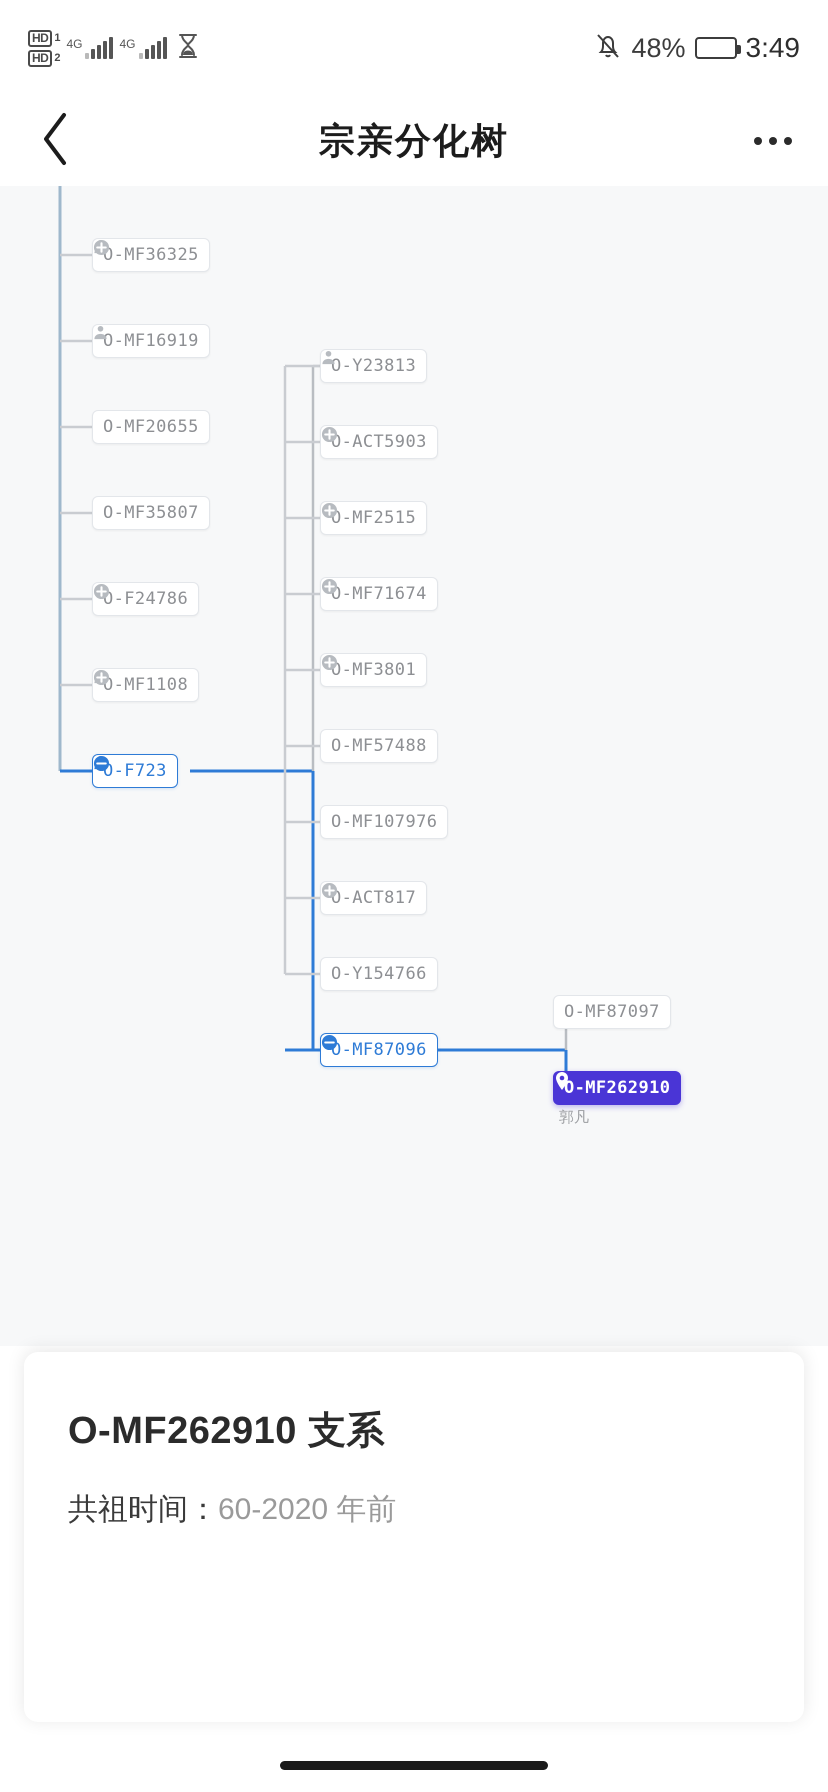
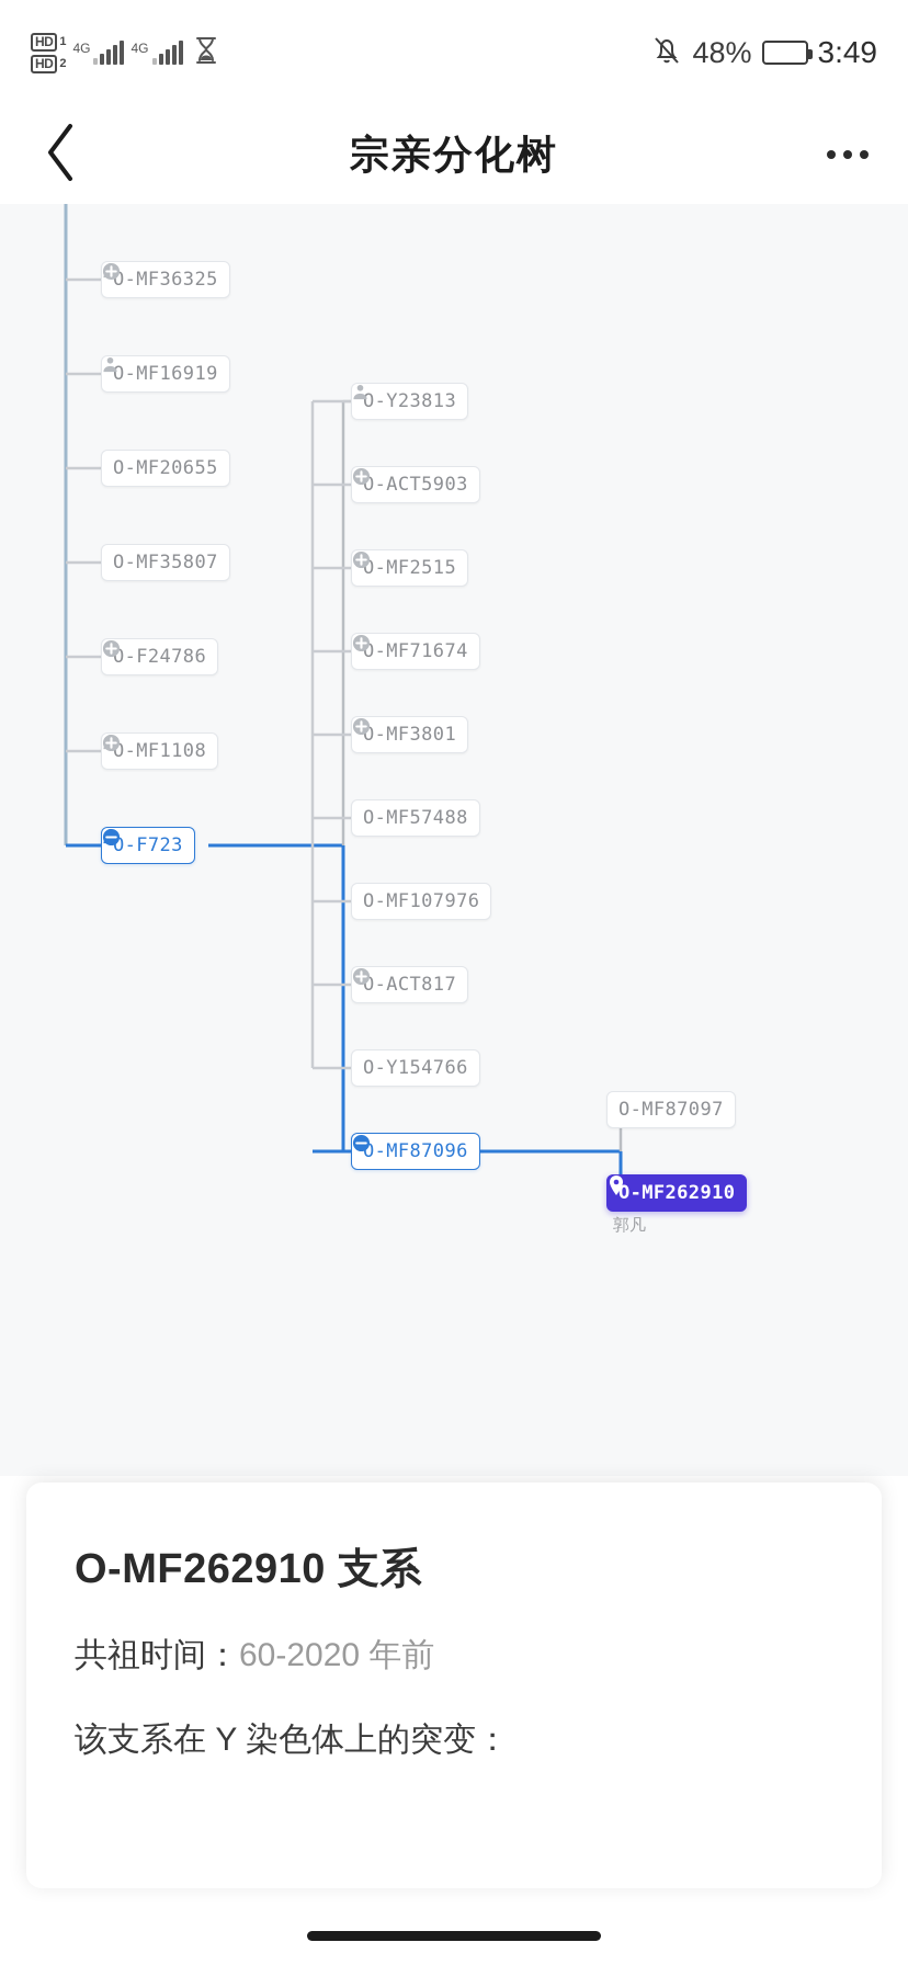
  HD
  1
  HD
  2
  4G
  4G
  48%
  3:49
  宗亲分化树
  O-MF36325
  O-MF16919
  O-MF20655
  O-MF35807
  O-F24786
  O-MF1108
  O-F723
  O-Y23813
  O-ACT5903
  O-MF2515
  O-MF71674
  O-MF3801
  O-MF57488
  O-MF107976
  O-ACT817
  O-Y154766
  O-MF87096
  O-MF87097
  O-MF262910
  郭凡
  O-MF262910 支系
  共祖时间：60-2020 年前
+ 该支系在 Y 染色体上的突变：
